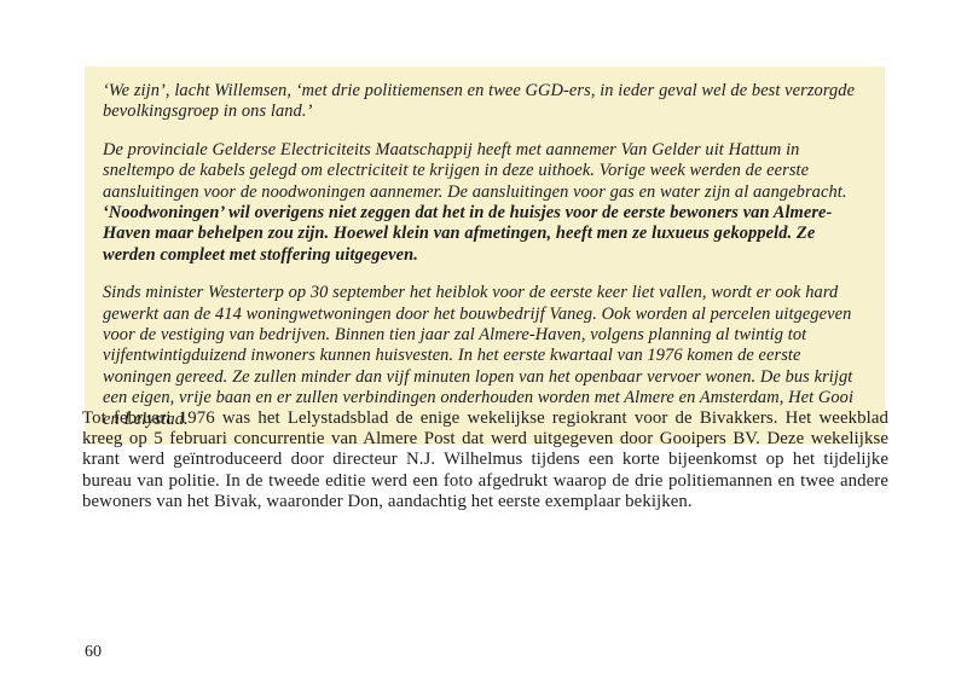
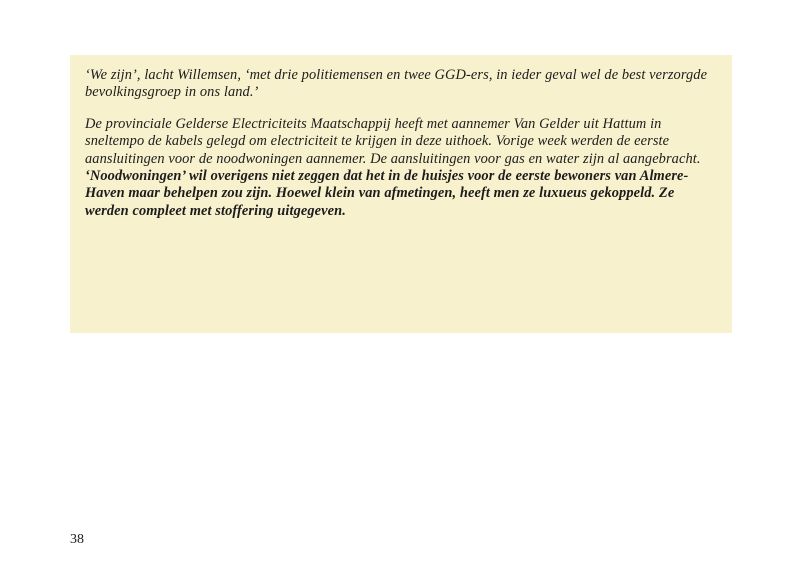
  ‘We zijn’, lacht Willemsen, ‘met drie politiemensen en twee GGD-ers, in ieder geval wel de best verzorgde bevolkingsgroep in ons land.’
  De provinciale Gelderse Electriciteits Maatschappij heeft met aannemer Van Gelder uit Hattum in sneltempo de kabels gelegd om electriciteit te krijgen in deze uithoek. Vorige week werden de eerste aansluitingen voor de noodwoningen aannemer. De aansluitingen voor gas en water zijn al aangebracht.
  ‘Noodwoningen’ wil overigens niet zeggen dat het in de huisjes voor de eerste bewoners van Almere-Haven maar behelpen zou zijn. Hoewel klein van afmetingen, heeft men ze luxueus gekoppeld. Ze werden compleet met stoffering uitgegeven.
- Sinds minister Westerterp op 30 september het heiblok voor de eerste keer liet vallen, wordt er ook hard gewerkt aan de 414 woningwetwoningen door het bouwbedrijf Vaneg. Ook worden al percelen uitgegeven voor de vestiging van bedrijven. Binnen tien jaar zal Almere-Haven, volgens planning al twintig tot vijfentwintigduizend inwoners kunnen huisvesten. In het eerste kwartaal van 1976 komen de eerste woningen gereed. Ze zullen minder dan vijf minuten lopen van het openbaar vervoer wonen. De bus krijgt een eigen, vrije baan en er zullen verbindingen onderhouden worden met Almere en Amsterdam, Het Gooi en Lelystad.
- Tot februari 1976 was het Lelystadsblad de enige wekelijkse regiokrant voor de Bivakkers. Het weekblad kreeg op 5 februari concurrentie van Almere Post dat werd uitgegeven door Gooipers BV. Deze wekelijkse krant werd geïntroduceerd door directeur N.J. Wilhelmus tijdens een korte bijeenkomst op het tijdelijke bureau van politie. In de tweede editie werd een foto afgedrukt waarop de drie politiemannen en twee andere bewoners van het Bivak, waaronder Don, aandachtig het eerste exemplaar bekijken.
- 60
+ 38
